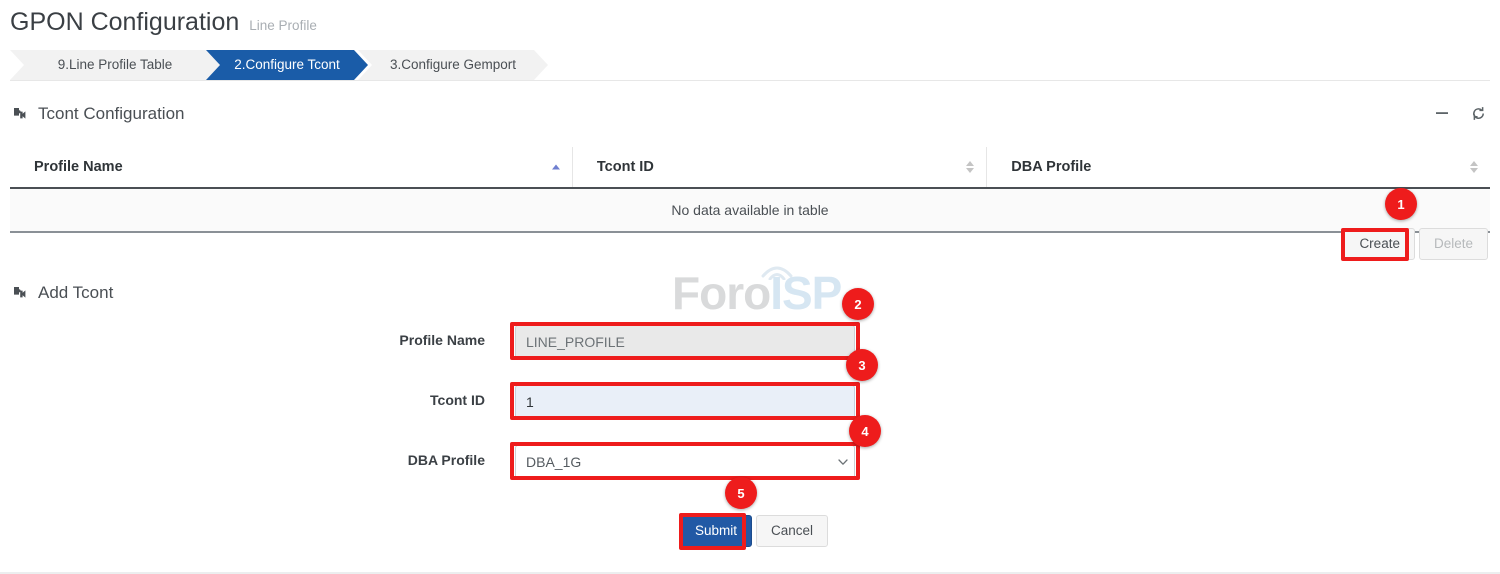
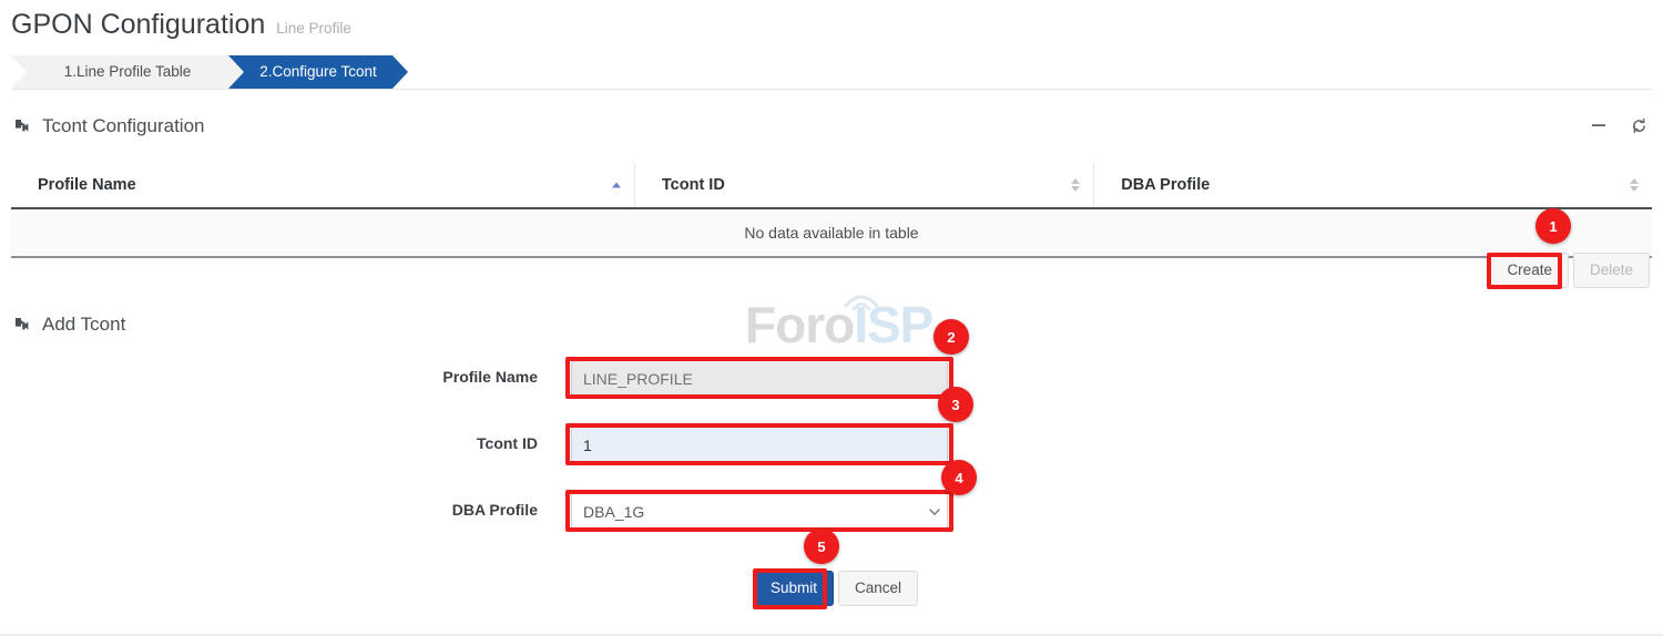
  ForoISP
  GPON Configuration
  Line Profile
- 9.Line Profile Table
+ 1.Line Profile Table
  2.Configure Tcont
- 3.Configure Gemport
  Tcont Configuration
  Profile Name	Tcont ID	DBA Profile
  No data available in table
  Create
  Delete
  Add Tcont
  Profile Name
  LINE_PROFILE
  Tcont ID
  1
  DBA Profile
  DBA_1G
  Submit
  Cancel
  1
  2
  3
  4
  5
